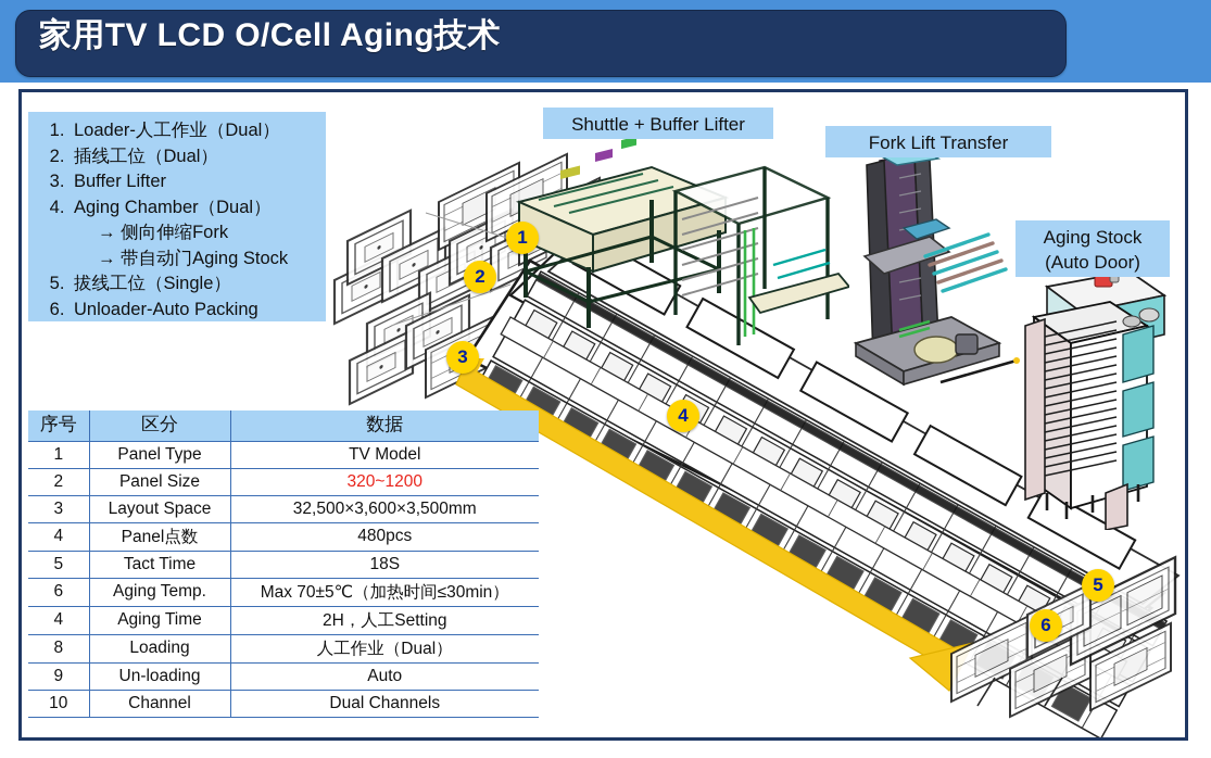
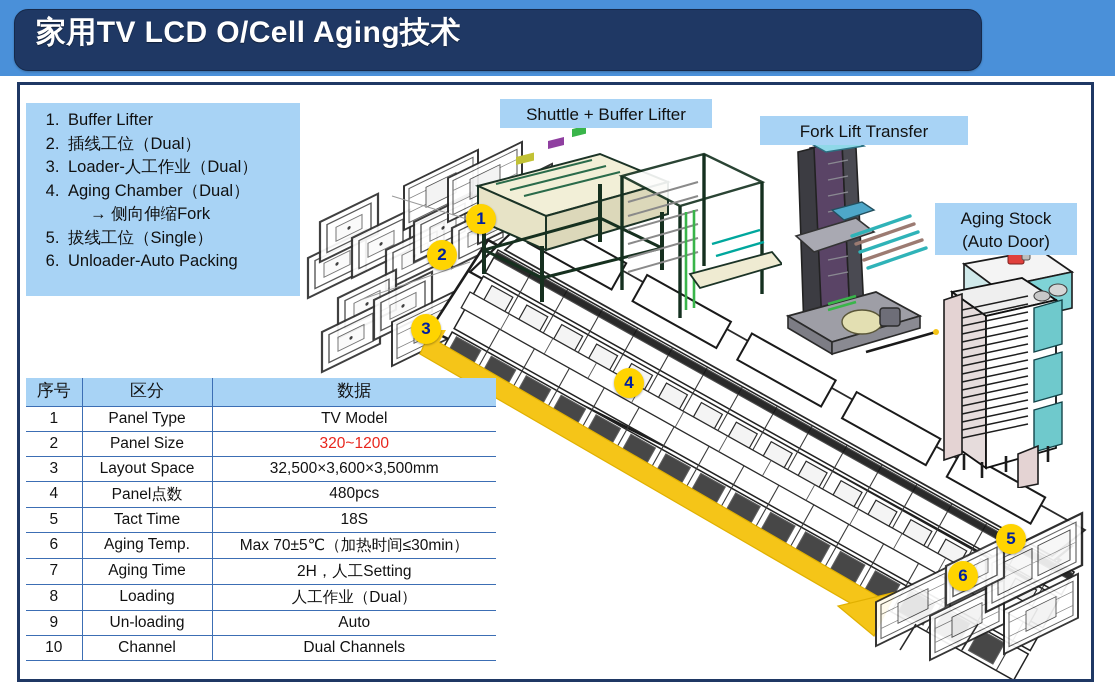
  家用TV LCD O/Cell Aging技术
- Loader-人工作业（Dual）
+ Buffer Lifter
  插线工位（Dual）
- Buffer Lifter
+ Loader-人工作业（Dual）
  Aging Chamber（Dual）
  → 侧向伸缩Fork
- → 带自动门Aging Stock
  拔线工位（Single）
  Unloader-Auto Packing
  序号	区分	数据
  1	Panel Type	TV Model
  2	Panel Size	320~1200
  3	Layout Space	32,500×3,600×3,500mm
  4	Panel点数	480pcs
  5	Tact Time	18S
  6	Aging Temp.	Max 70±5℃（加热时间≤30min）
- 4	Aging Time	2H，人工Setting
+ 7	Aging Time	2H，人工Setting
  8	Loading	人工作业（Dual）
  9	Un-loading	Auto
  10	Channel	Dual Channels
  Shuttle + Buffer Lifter
  Fork Lift Transfer
  Aging Stock
  (Auto Door)
  1
  2
  3
  4
  5
  6
